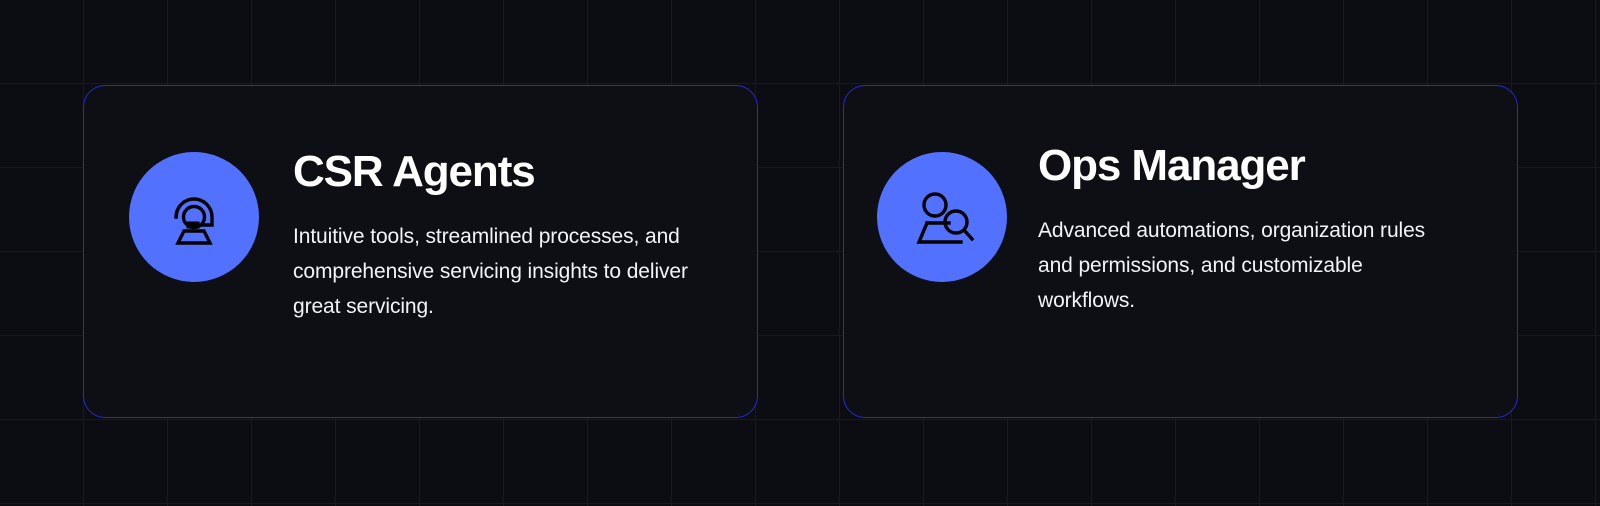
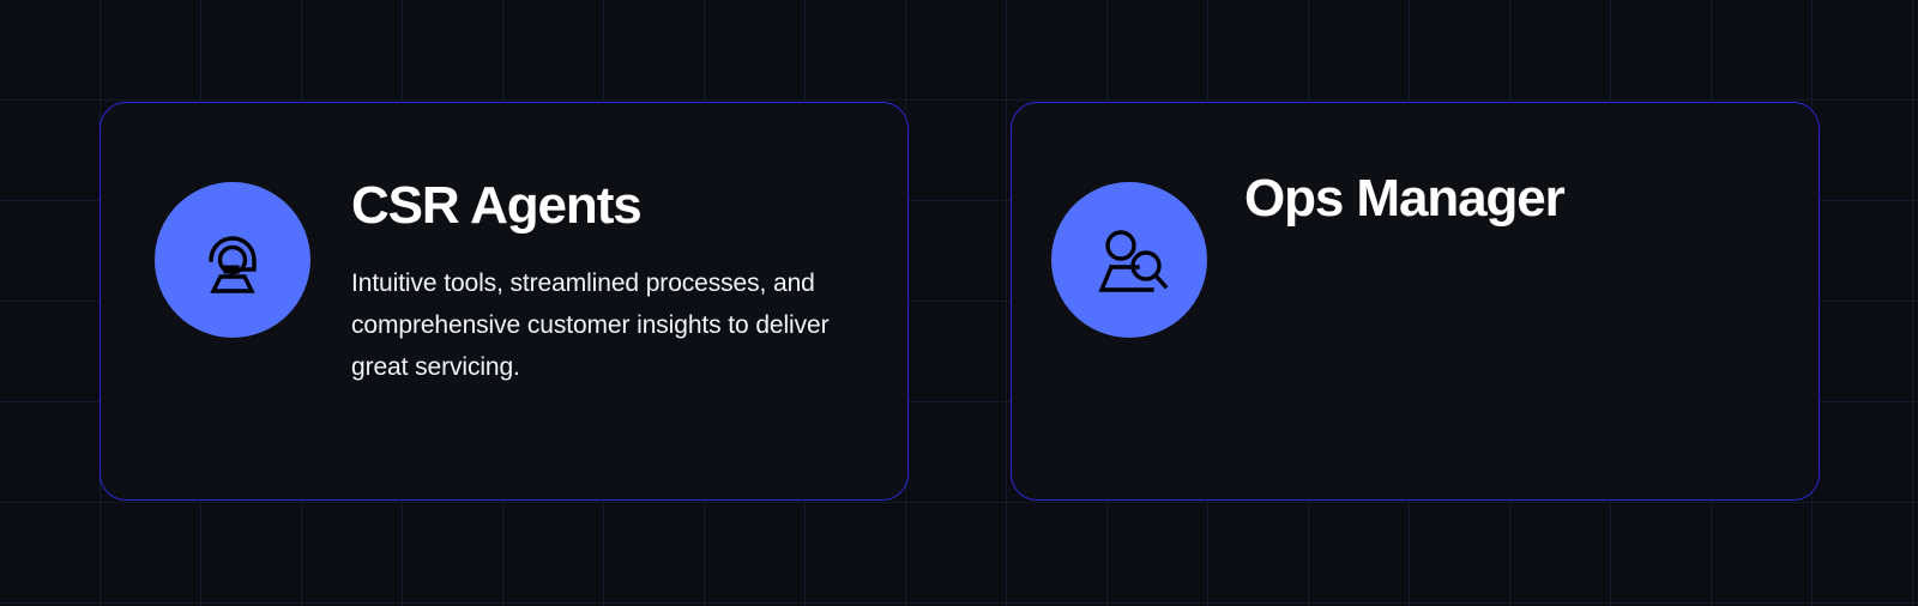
  CSR Agents
- Intuitive tools, streamlined processes, and comprehensive servicing insights to deliver great servicing.
+ Intuitive tools, streamlined processes, and comprehensive customer insights to deliver great servicing.
  Ops Manager
- Advanced automations, organization rules and permissions, and customizable workflows.
